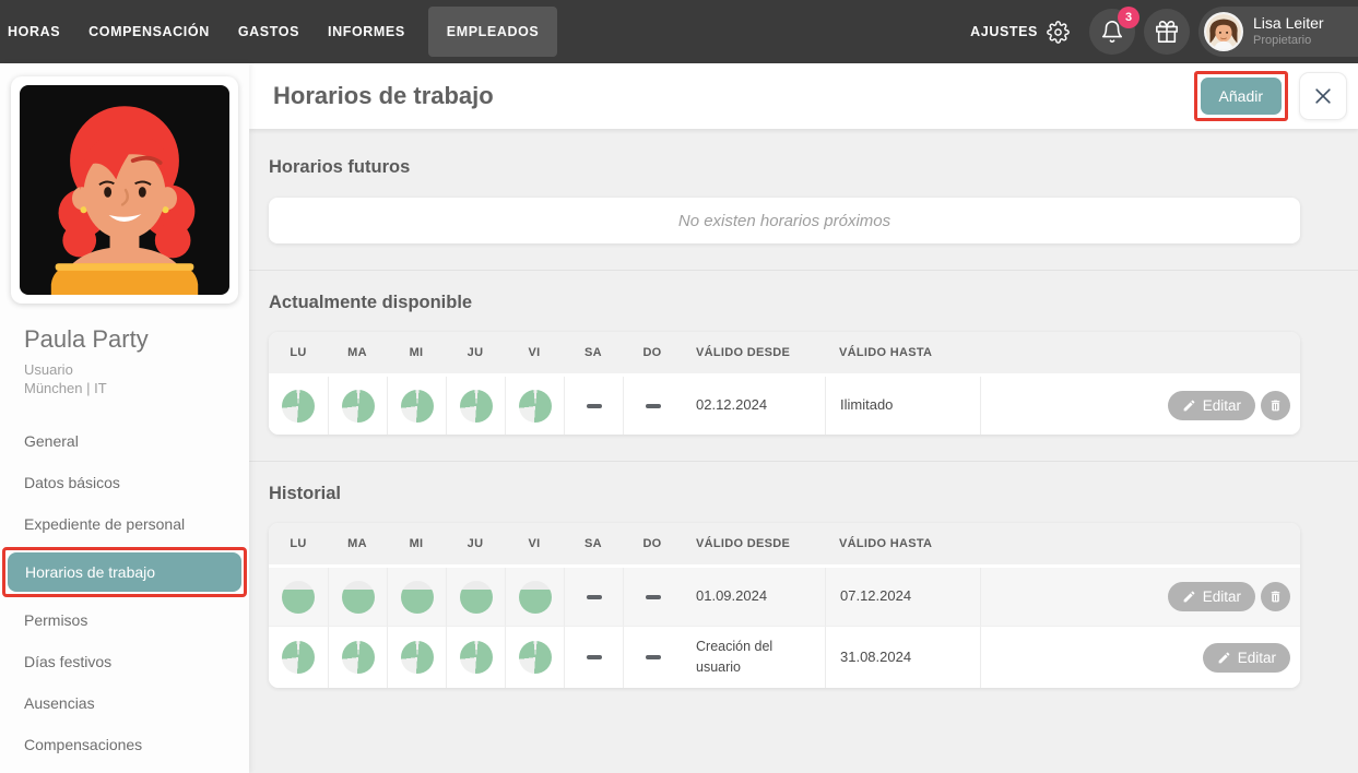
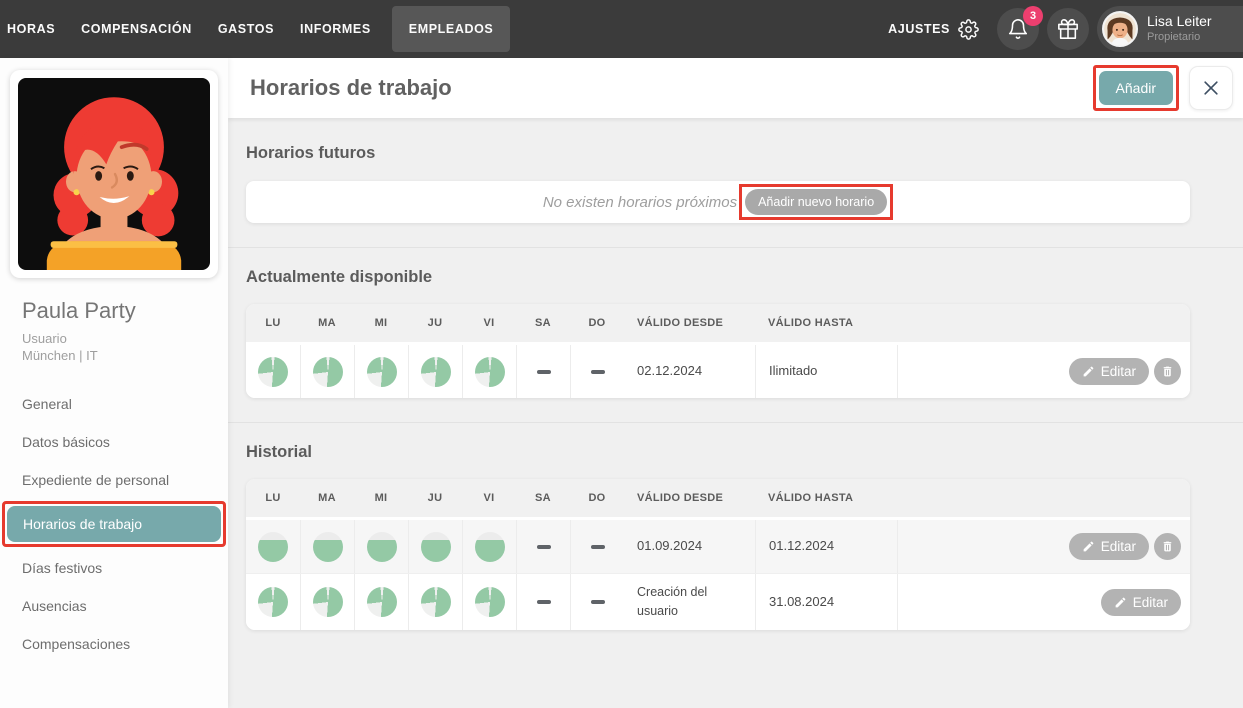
  HORAS
  COMPENSACIÓN
  GASTOS
  INFORMES
  EMPLEADOS
  AJUSTES
  3
  Lisa Leiter
  Propietario
  Paula Party
  Usuario
  München | IT
  General
  Datos básicos
  Expediente de personal
  Horarios de trabajo
- Permisos
  Días festivos
  Ausencias
  Compensaciones
  Horarios de trabajo
  Añadir
  Horarios futuros
  No existen horarios próximos
+ Añadir nuevo horario
  Actualmente disponible
  LU
  MA
  MI
  JU
  VI
  SA
  DO
  VÁLIDO DESDE
  VÁLIDO HASTA
  02.12.2024
  Ilimitado
  Editar
  Historial
  LU
  MA
  MI
  JU
  VI
  SA
  DO
  VÁLIDO DESDE
  VÁLIDO HASTA
  01.09.2024
- 07.12.2024
+ 01.12.2024
  Editar
  Creación del usuario
  31.08.2024
  Editar
